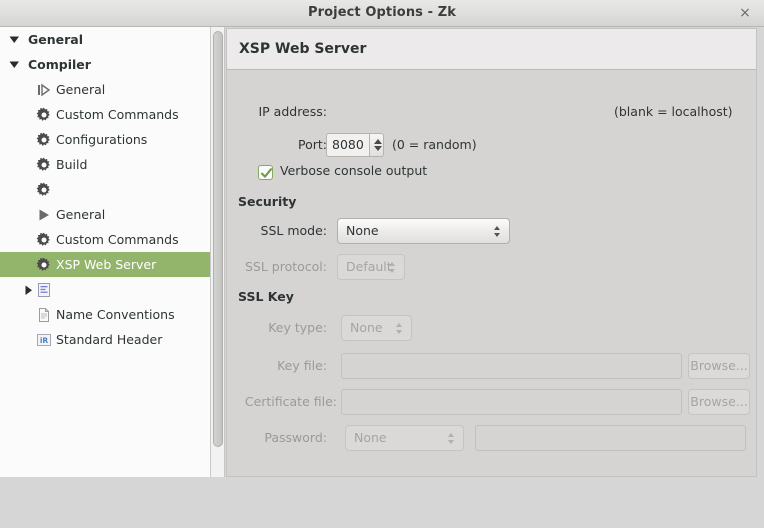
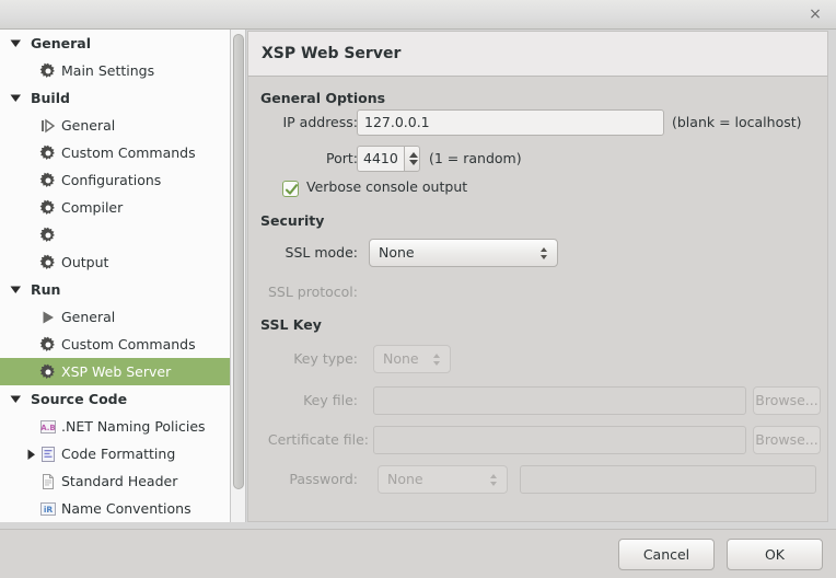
- Project Options - Zk
  ×
  General
+ Main Settings
- Compiler
+ Build
  General
  Custom Commands
  Configurations
- Build
+ Compiler
+ Output
+ Run
  General
  Custom Commands
  XSP Web Server
+ Source Code
+ A.B
+ .NET Naming Policies
+ Code Formatting
- Name Conventions
+ Standard Header
  iR
- Standard Header
+ Name Conventions
  XSP Web Server
+ General Options
  IP address:
+ 127.0.0.1
  (blank = localhost)
  Port:
- 8080
+ 4410
- (0 = random)
+ (1 = random)
  Verbose console output
  Security
  SSL mode:
  None
  SSL protocol:
- Default
  SSL Key
  Key type:
  None
  Key file:
  Browse...
  Certificate file:
  Browse...
  Password:
  None
+ Cancel
+ OK
